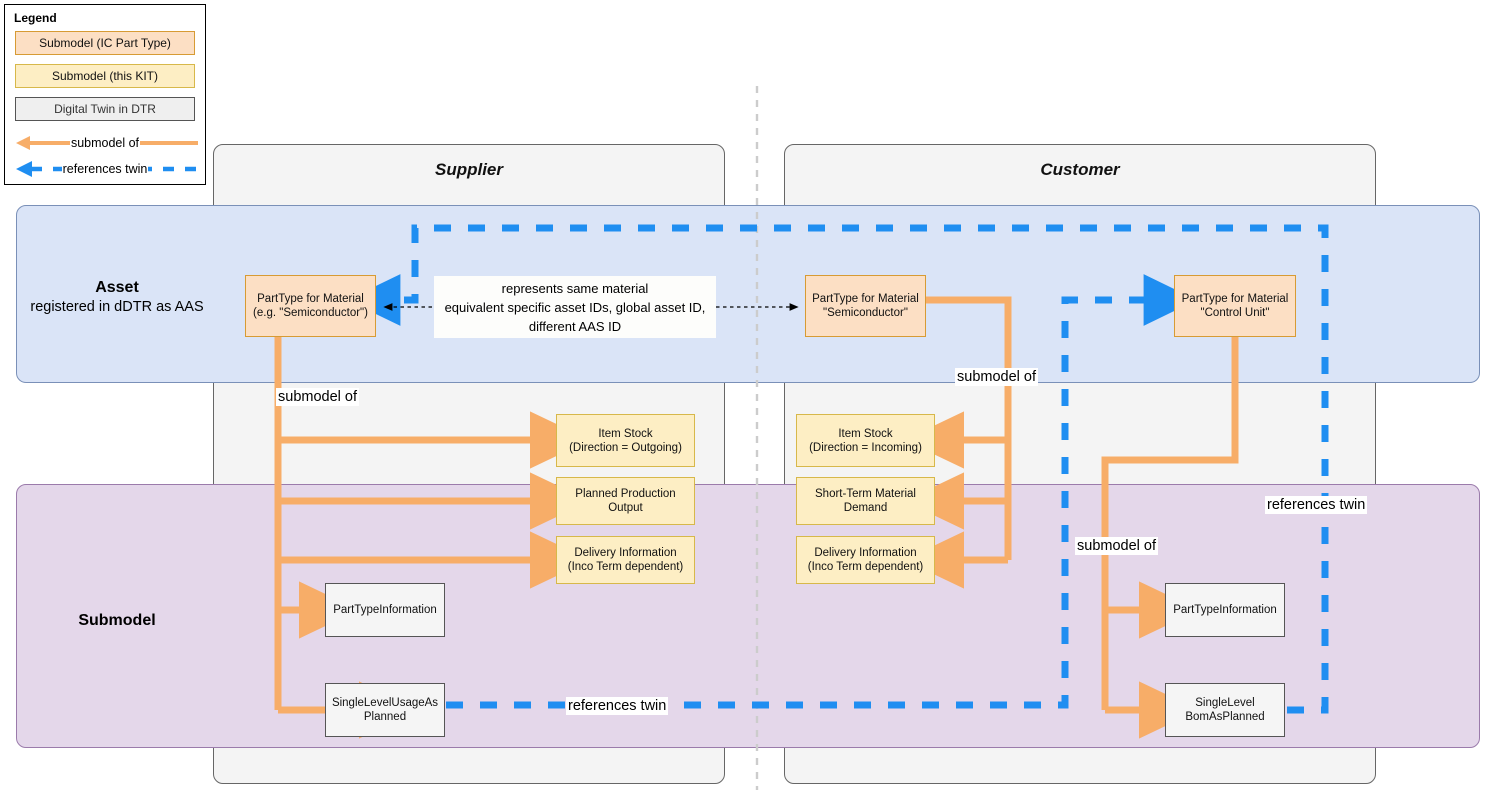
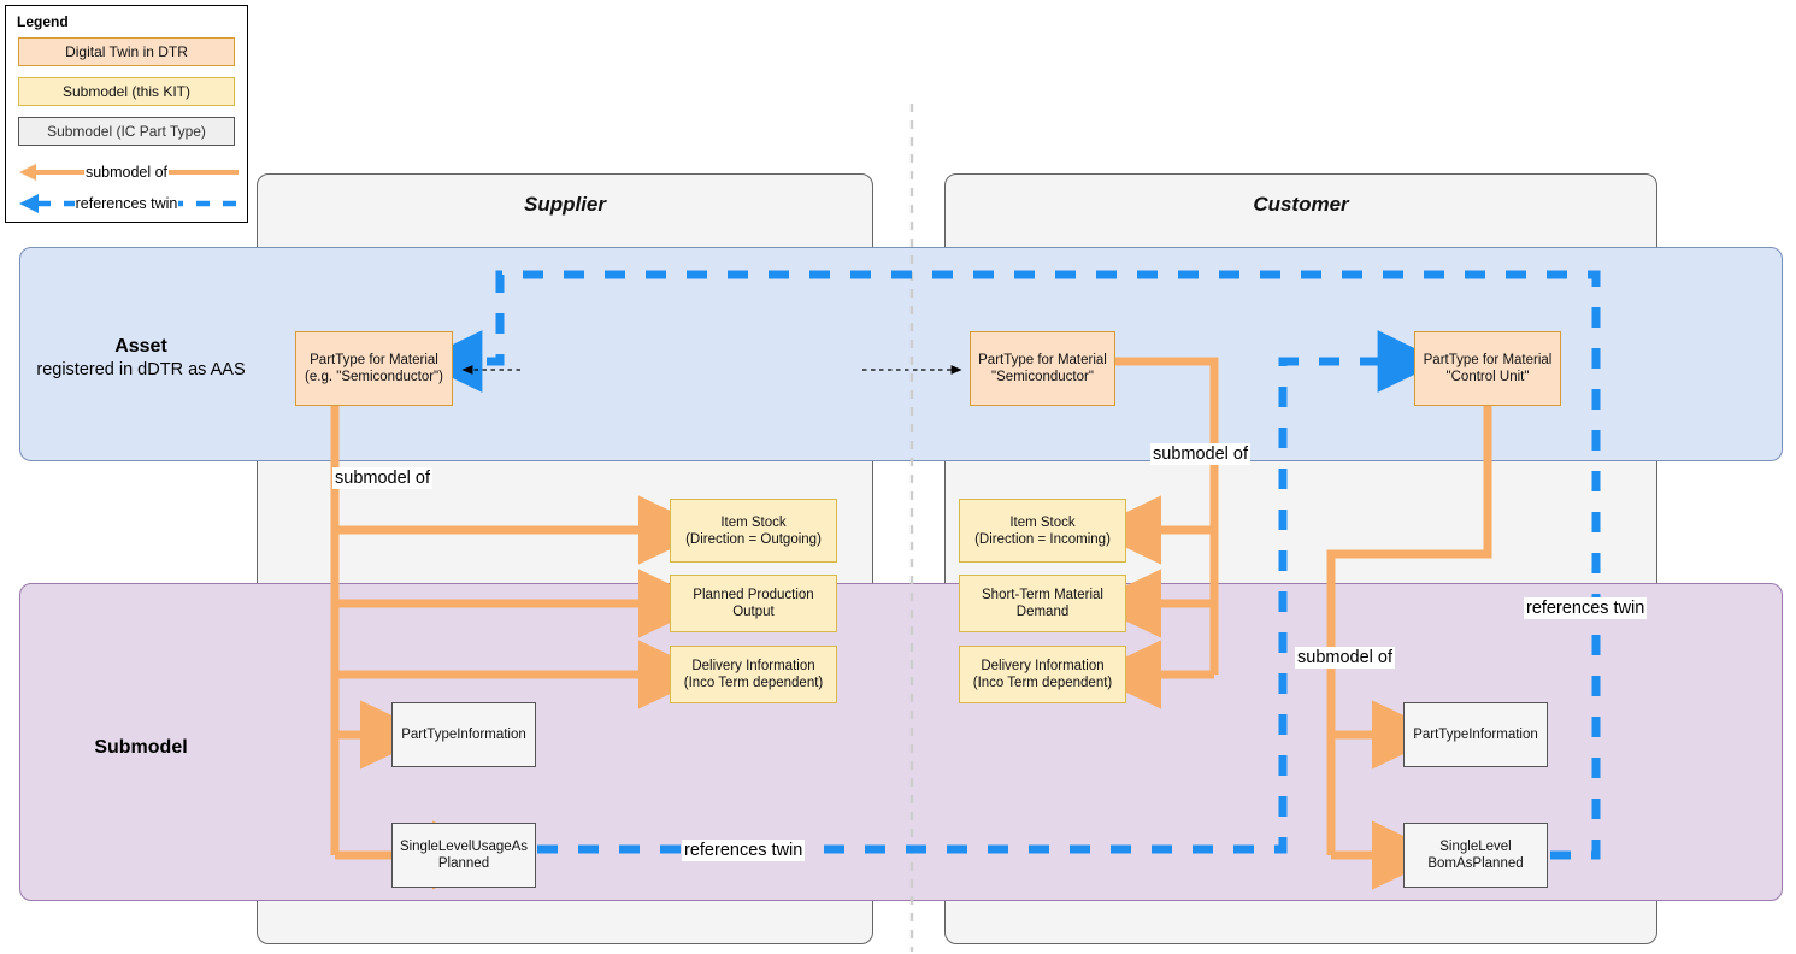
  Supplier
  Customer
  Asset
  registered in dDTR as AAS
  Submodel
  PartType for Material
  (e.g. "Semiconductor")
  PartType for Material
  "Semiconductor"
  PartType for Material
  "Control Unit"
  Item Stock
  (Direction = Outgoing)
  Planned Production
  Output
  Delivery Information
  (Inco Term dependent)
  PartTypeInformation
  SingleLevelUsageAs
  Planned
  Item Stock
  (Direction = Incoming)
  Short-Term Material
  Demand
  Delivery Information
  (Inco Term dependent)
  PartTypeInformation
  SingleLevel
  BomAsPlanned
- represents same material
- equivalent specific asset IDs, global asset ID,
- different AAS ID
  submodel of
  submodel of
  submodel of
  references twin
  references twin
  Legend
- Submodel (IC Part Type)
+ Digital Twin in DTR
  Submodel (this KIT)
- Digital Twin in DTR
+ Submodel (IC Part Type)
  submodel of
  references twin
